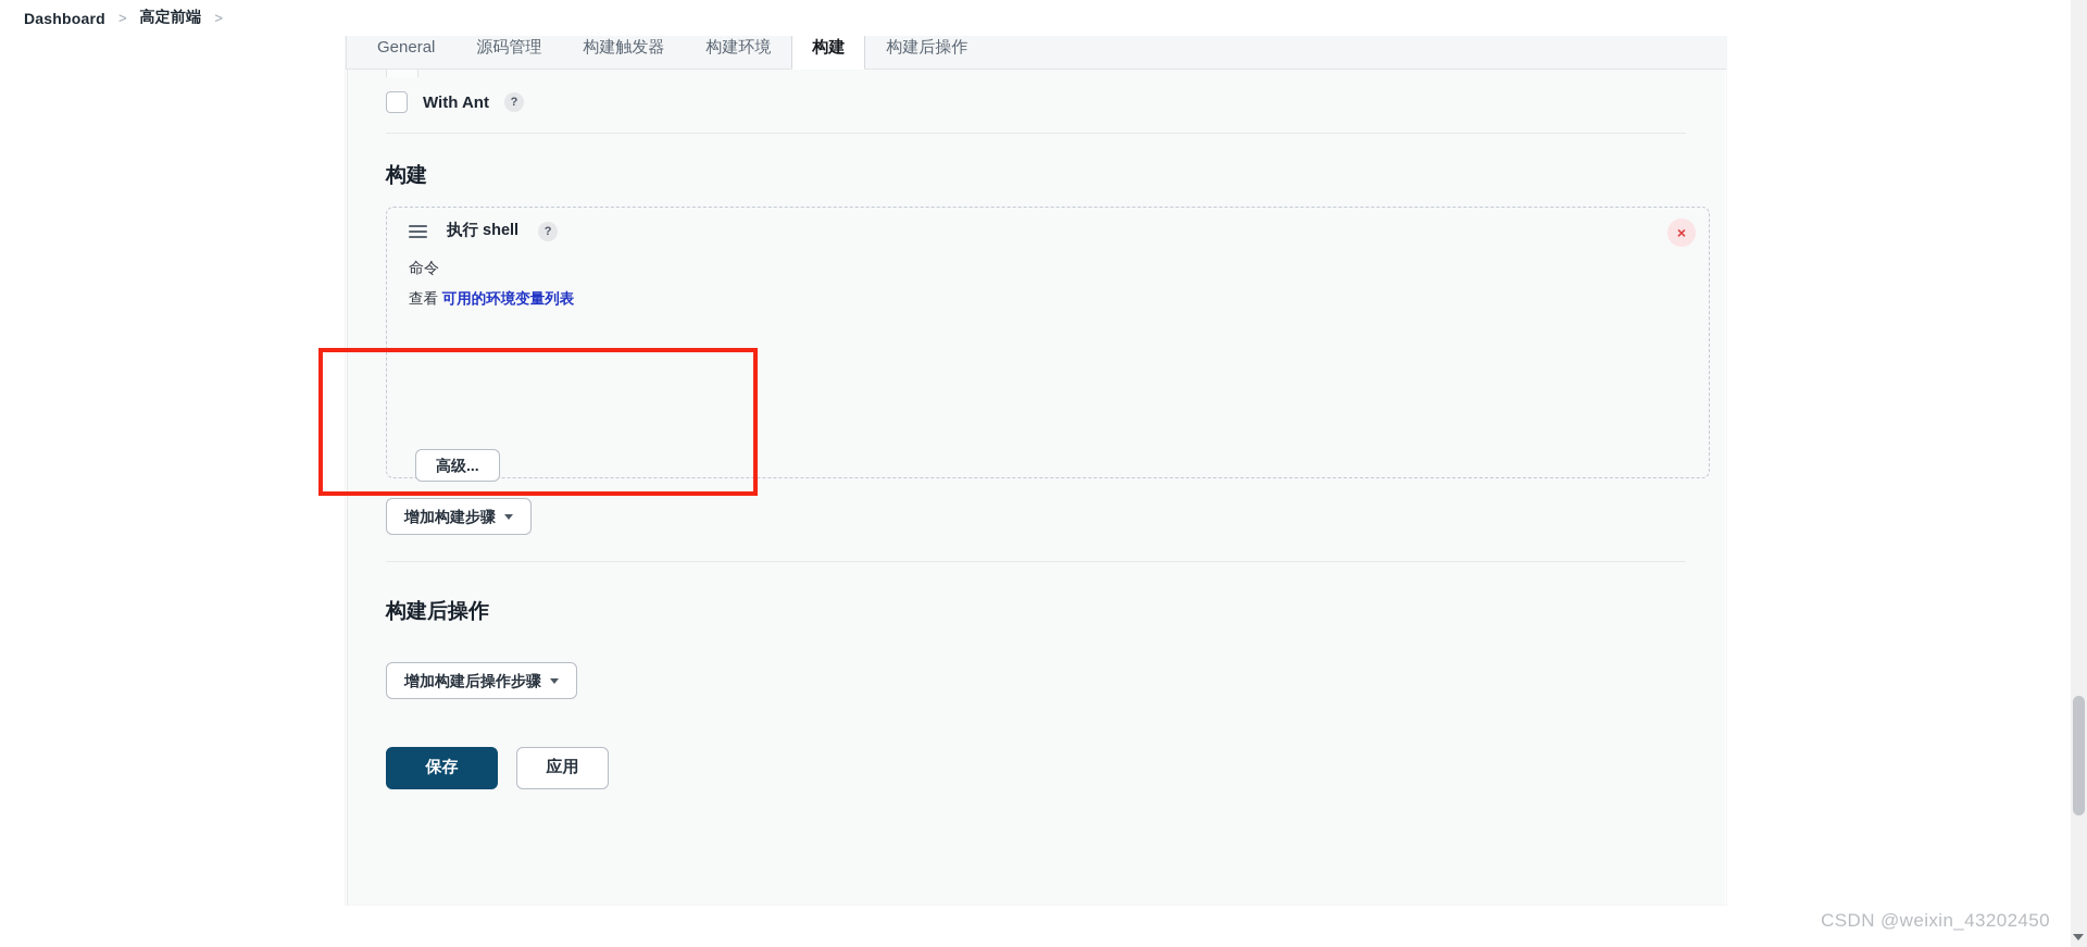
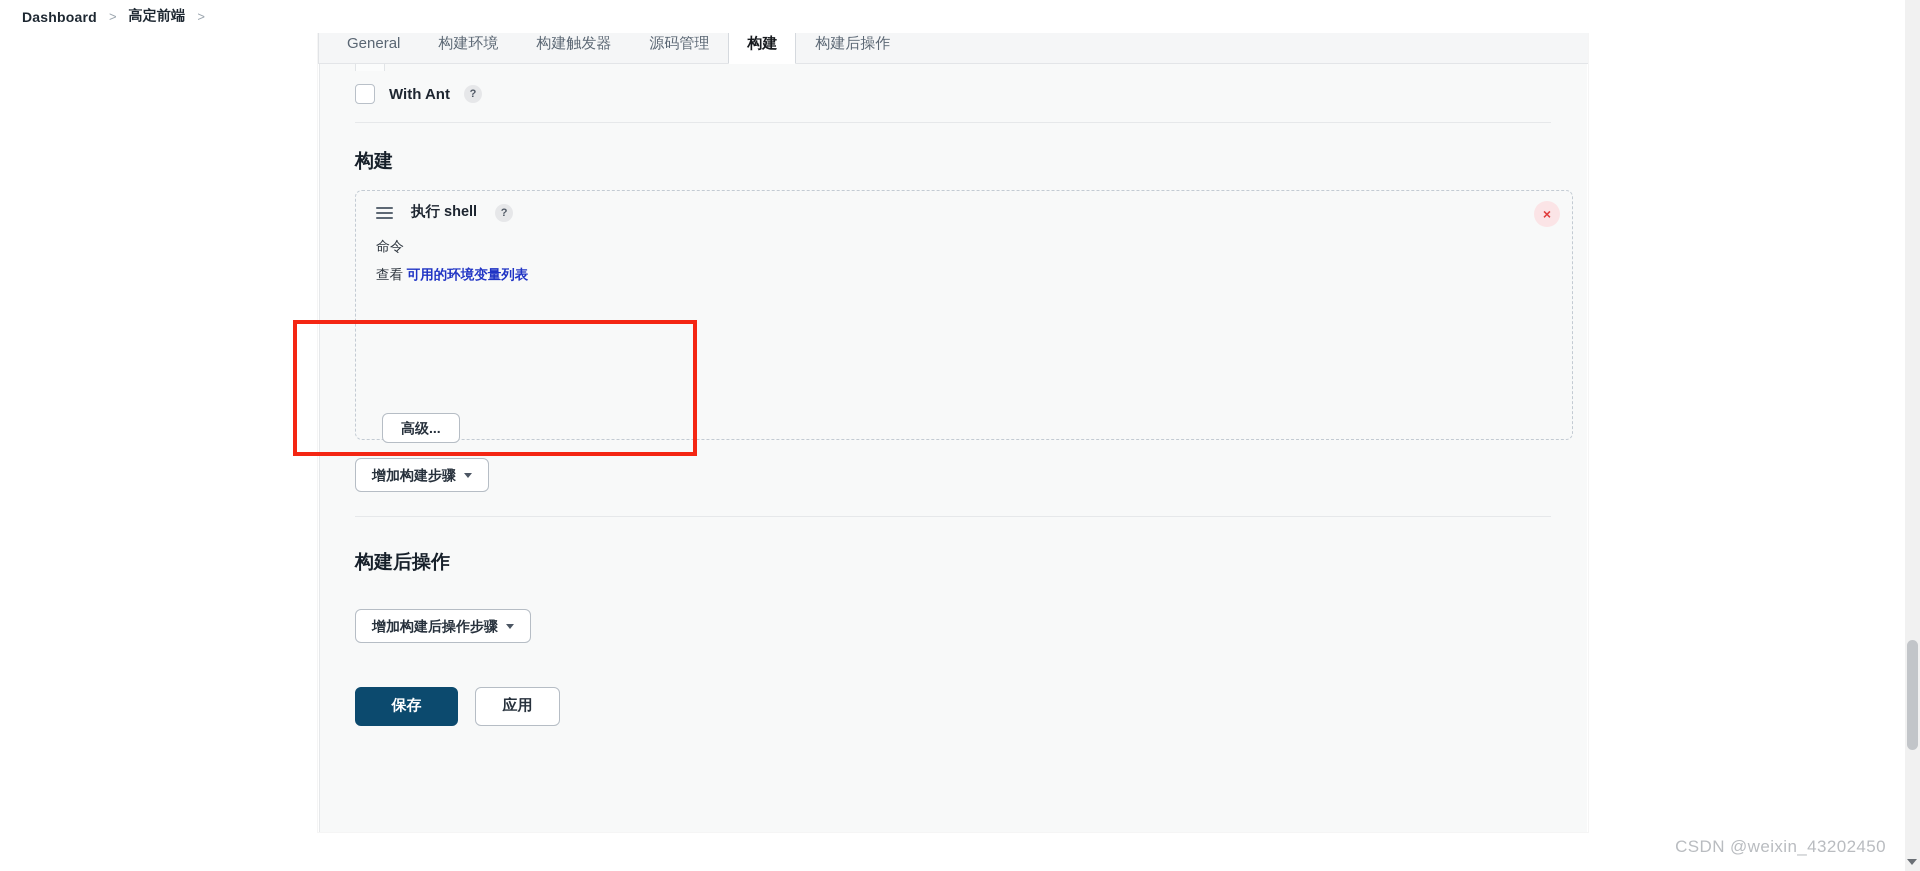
  Dashboard
  >
  高定前端
  >
  General
- 源码管理
+ 构建环境
  构建触发器
- 构建环境
+ 源码管理
  构建
  构建后操作
  With Ant
  ?
  构建
  执行 shell
  ?
  ×
  命令
  查看 可用的环境变量列表
  高级...
  增加构建步骤
  构建后操作
  增加构建后操作步骤
  保存
  应用
  CSDN @weixin_43202450
